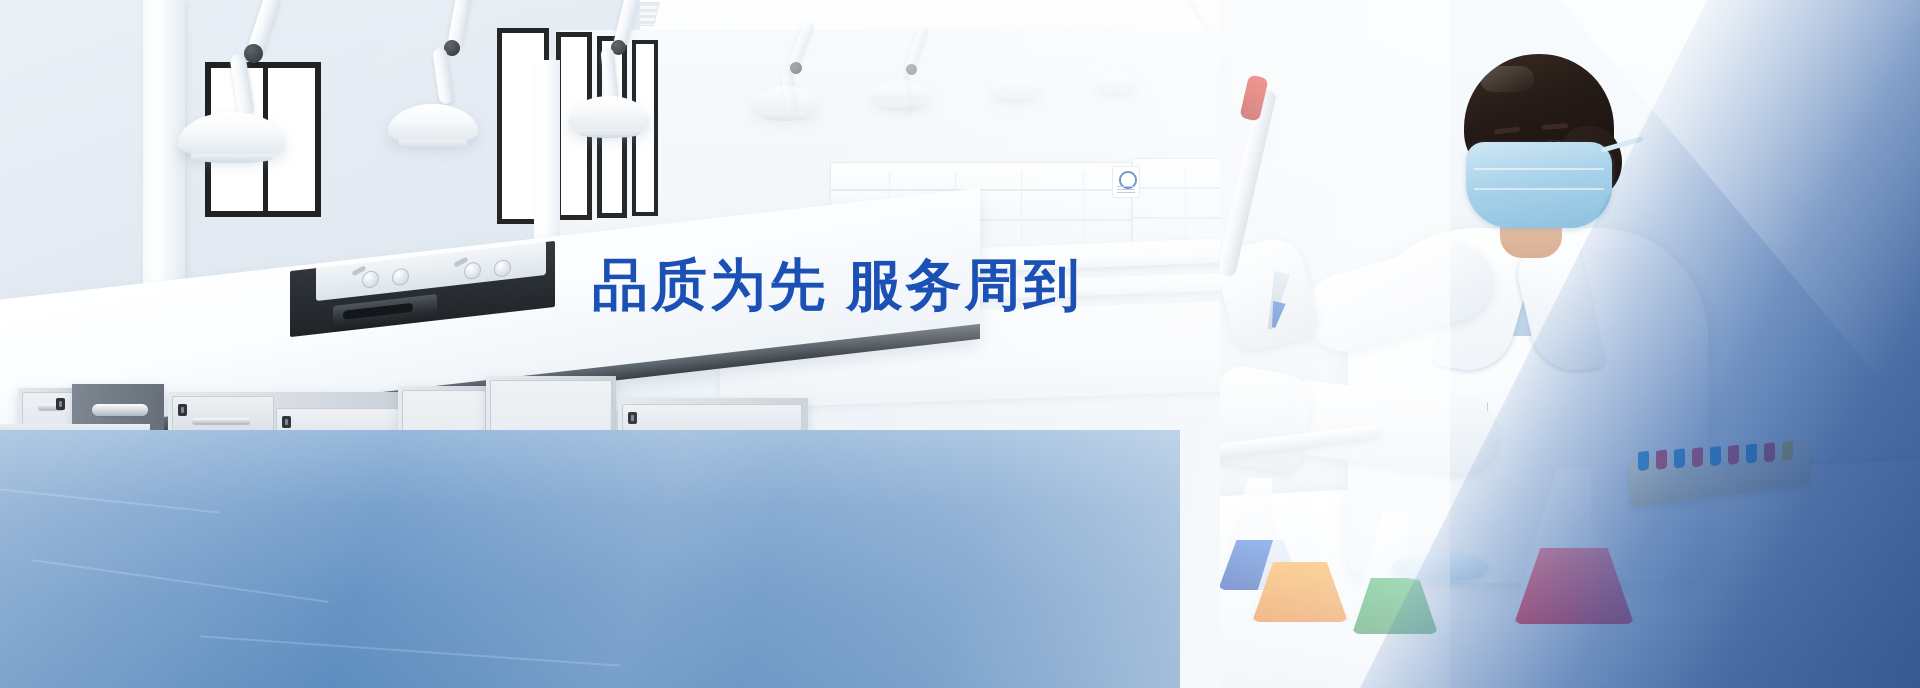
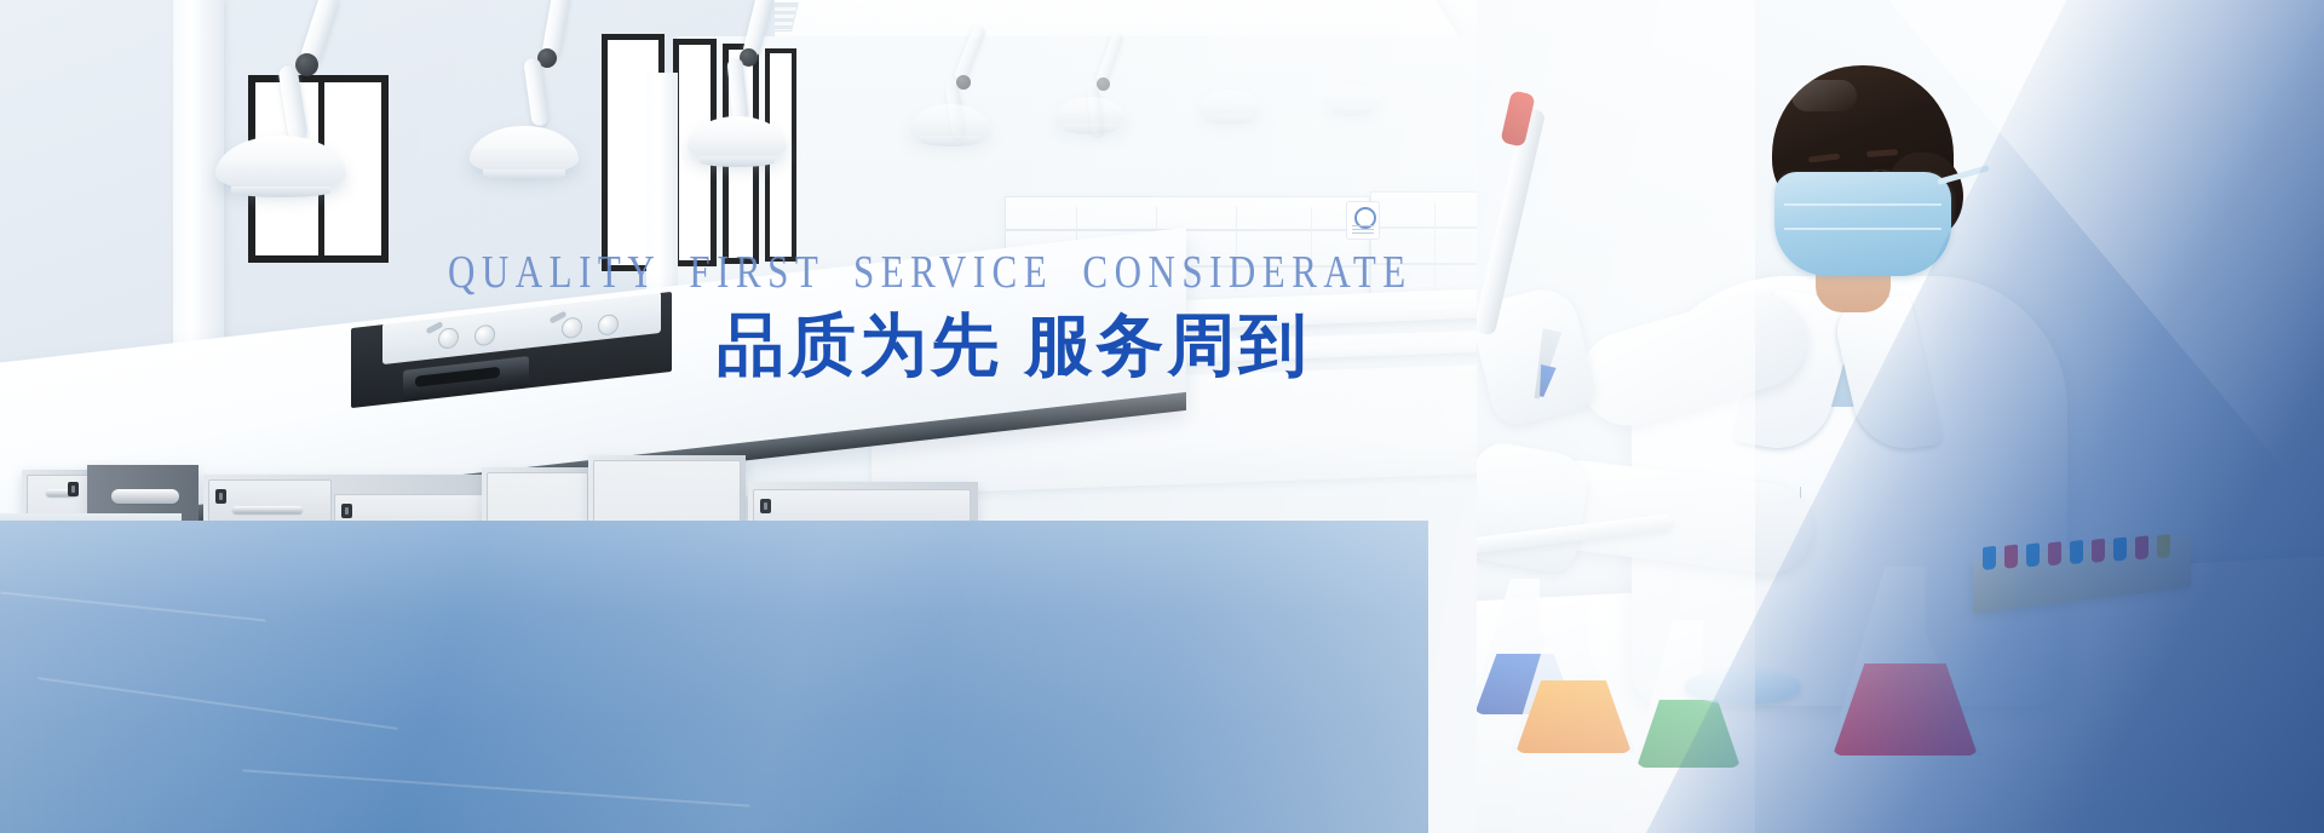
+ QUALITY FIRST SERVICE CONSIDERATE
  品质为先 服务周到
